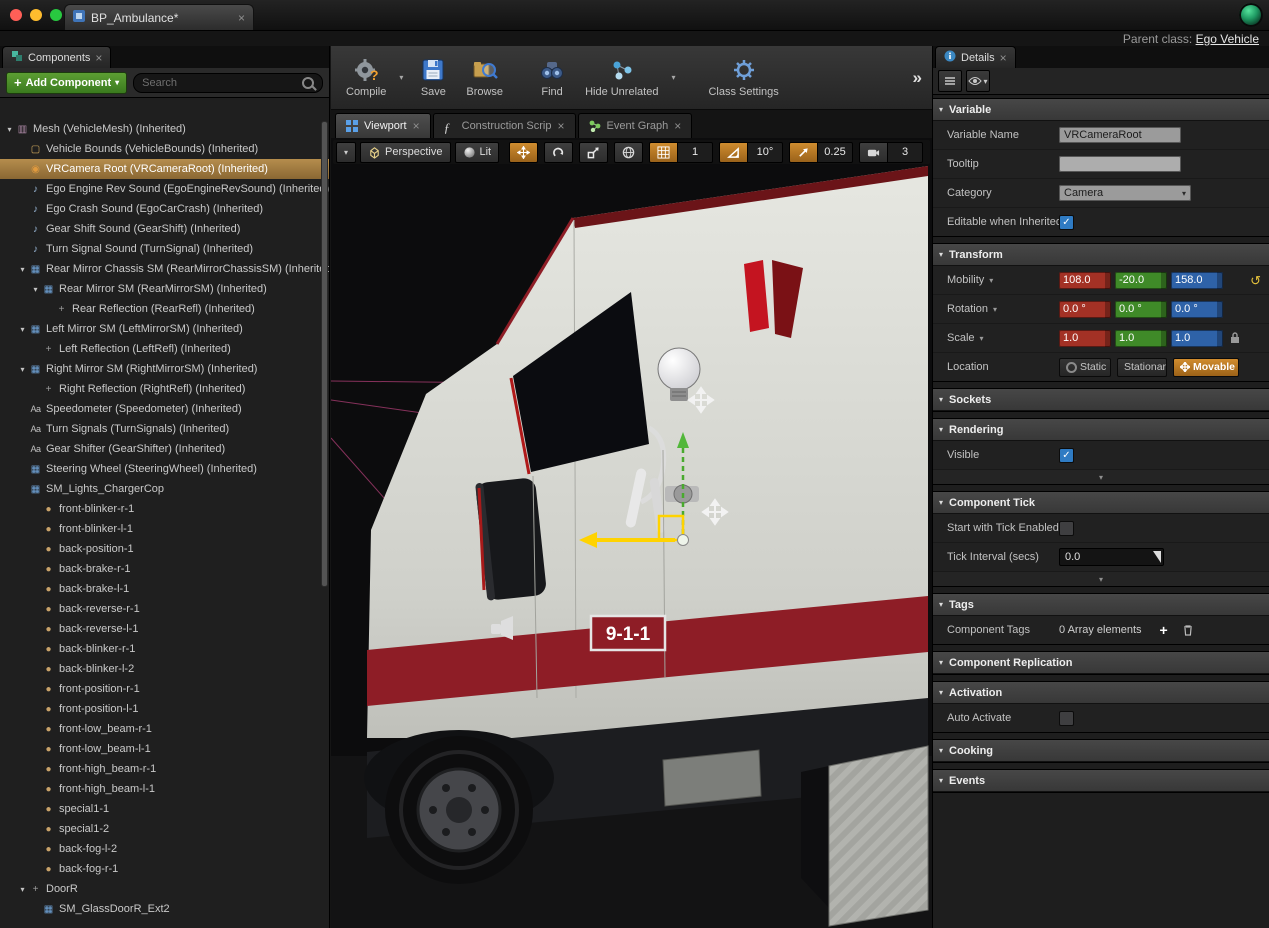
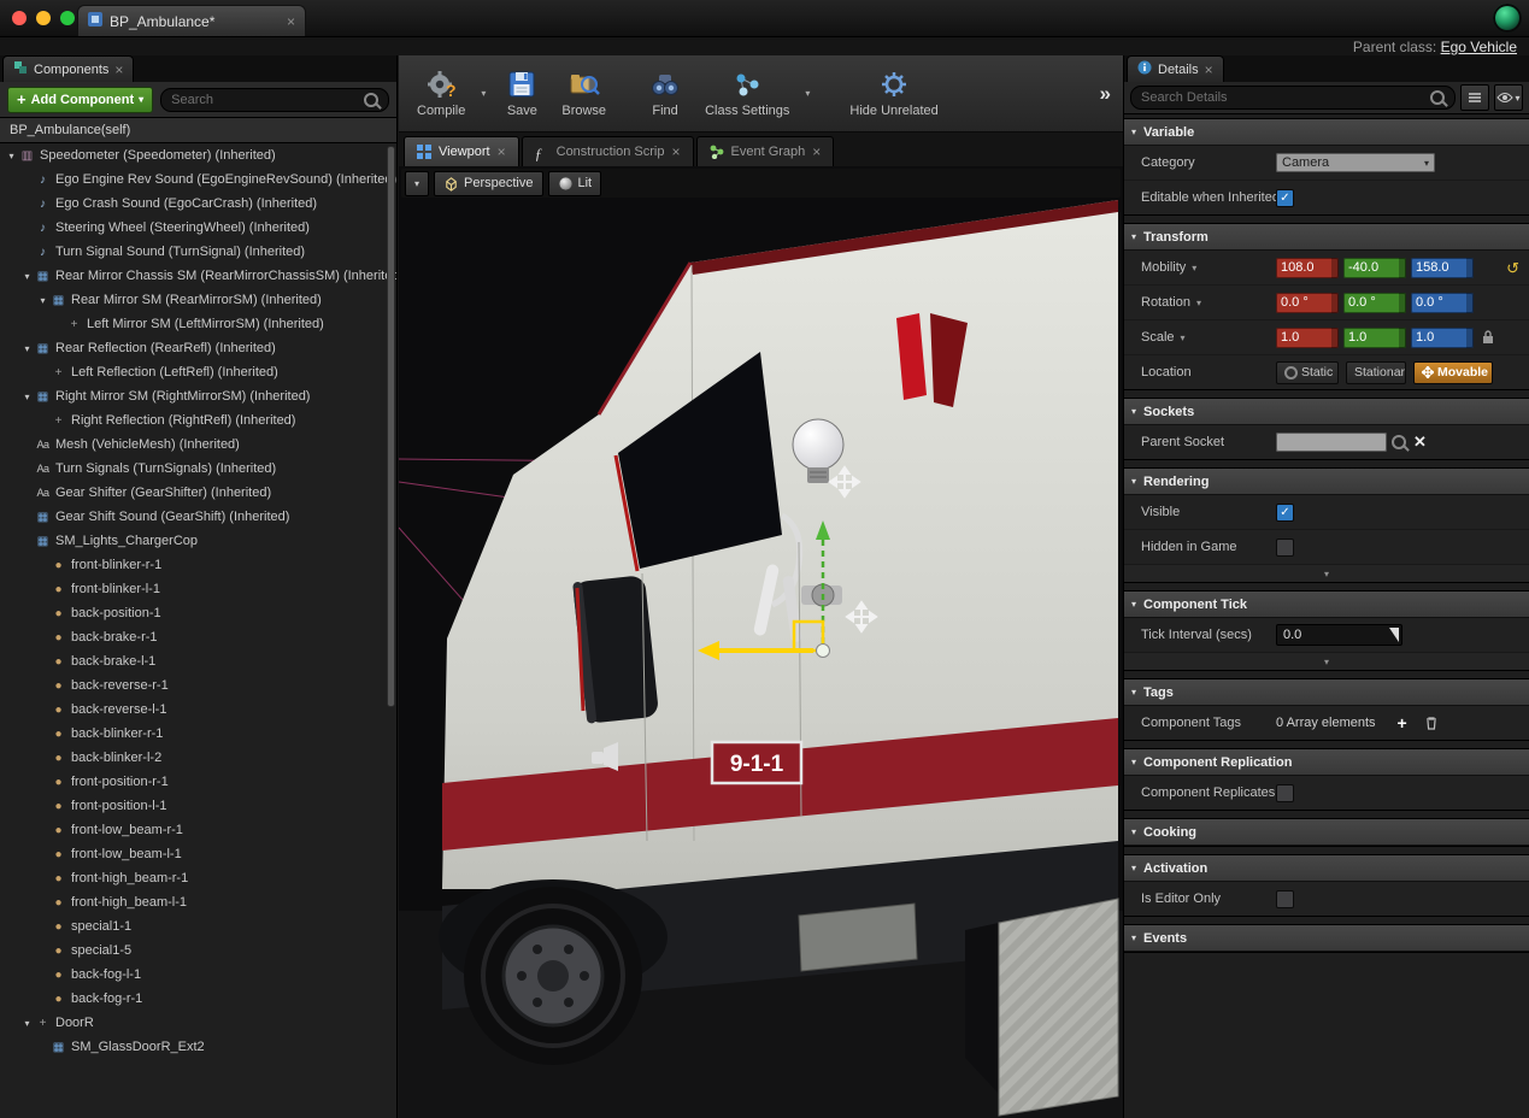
  BP_Ambulance*
  ×
  Parent class: Ego Vehicle
  Components
  ×
  +
  Add Component
  ▾
  Search
+ BP_Ambulance(self)
  ▾
  ▥
- Mesh (VehicleMesh) (Inherited)
+ Speedometer (Speedometer) (Inherited)
- ▢
- Vehicle Bounds (VehicleBounds) (Inherited)
- ◉
- VRCamera Root (VRCameraRoot) (Inherited)
  ♪
  Ego Engine Rev Sound (EgoEngineRevSound) (Inherite
  ♪
  Ego Crash Sound (EgoCarCrash) (Inherited)
  ♪
- Gear Shift Sound (GearShift) (Inherited)
+ Steering Wheel (SteeringWheel) (Inherited)
  ♪
  Turn Signal Sound (TurnSignal) (Inherited)
  ▾
  ▦
  Rear Mirror Chassis SM (RearMirrorChassisSM) (Inheritd
  ▾
  ▦
  Rear Mirror SM (RearMirrorSM) (Inherited)
  +
- Rear Reflection (RearRefl) (Inherited)
+ Left Mirror SM (LeftMirrorSM) (Inherited)
  ▾
  ▦
- Left Mirror SM (LeftMirrorSM) (Inherited)
+ Rear Reflection (RearRefl) (Inherited)
  +
  Left Reflection (LeftRefl) (Inherited)
  ▾
  ▦
  Right Mirror SM (RightMirrorSM) (Inherited)
  +
  Right Reflection (RightRefl) (Inherited)
  Aa
- Speedometer (Speedometer) (Inherited)
+ Mesh (VehicleMesh) (Inherited)
  Aa
  Turn Signals (TurnSignals) (Inherited)
  Aa
  Gear Shifter (GearShifter) (Inherited)
  ▦
- Steering Wheel (SteeringWheel) (Inherited)
+ Gear Shift Sound (GearShift) (Inherited)
  ▦
  SM_Lights_ChargerCop
  ●
  front-blinker-r-1
  ●
  front-blinker-l-1
  ●
  back-position-1
  ●
  back-brake-r-1
  ●
  back-brake-l-1
  ●
  back-reverse-r-1
  ●
  back-reverse-l-1
  ●
  back-blinker-r-1
  ●
  back-blinker-l-2
  ●
  front-position-r-1
  ●
  front-position-l-1
  ●
  front-low_beam-r-1
  ●
  front-low_beam-l-1
  ●
  front-high_beam-r-1
  ●
  front-high_beam-l-1
  ●
  special1-1
  ●
- special1-2
+ special1-5
  ●
- back-fog-l-2
+ back-fog-l-1
  ●
  back-fog-r-1
  ▾
  +
  DoorR
  ▦
  SM_GlassDoorR_Ext2
  ?
  Compile
  ▾
  Save
  Browse
  Find
- Hide Unrelated
+ Class Settings
  ▾
- Class Settings
+ Hide Unrelated
  »
  Viewport
  ×
  ƒ
  Construction Scrip
  ×
  Event Graph
  ×
  9-1-1
  ▾
  Perspective
  Lit
- 1
- 10°
- 0.25
- 3
  Details
  ×
+ Search Details
  ▾
  ▾
  Variable
- Variable Name
- VRCameraRoot
- Tooltip
  Category
  Camera
  ▾
  Editable when Inherite
  ✓
  ▾
  Transform
  Mobility
  ▾
  108.0
- -20.0
+ -40.0
  158.0
  ↺
  Rotation
  ▾
  0.0 °
  0.0 °
  0.0 °
  Scale
  ▾
  1.0
  1.0
  1.0
  Location
  Static
  Stationar
  Movable
  ▾
  Sockets
+ Parent Socket
+ ✕
  ▾
  Rendering
  Visible
  ✓
+ Hidden in Game
  ▾
  ▾
  Component Tick
- Start with Tick Enabled
  Tick Interval (secs)
  0.0
  ▾
  ▾
  Tags
  Component Tags
  0 Array elements
  +
  ▾
  Component Replication
+ Component Replicates
  ▾
- Activation
+ Cooking
- Auto Activate
  ▾
- Cooking
+ Activation
+ Is Editor Only
  ▾
  Events
